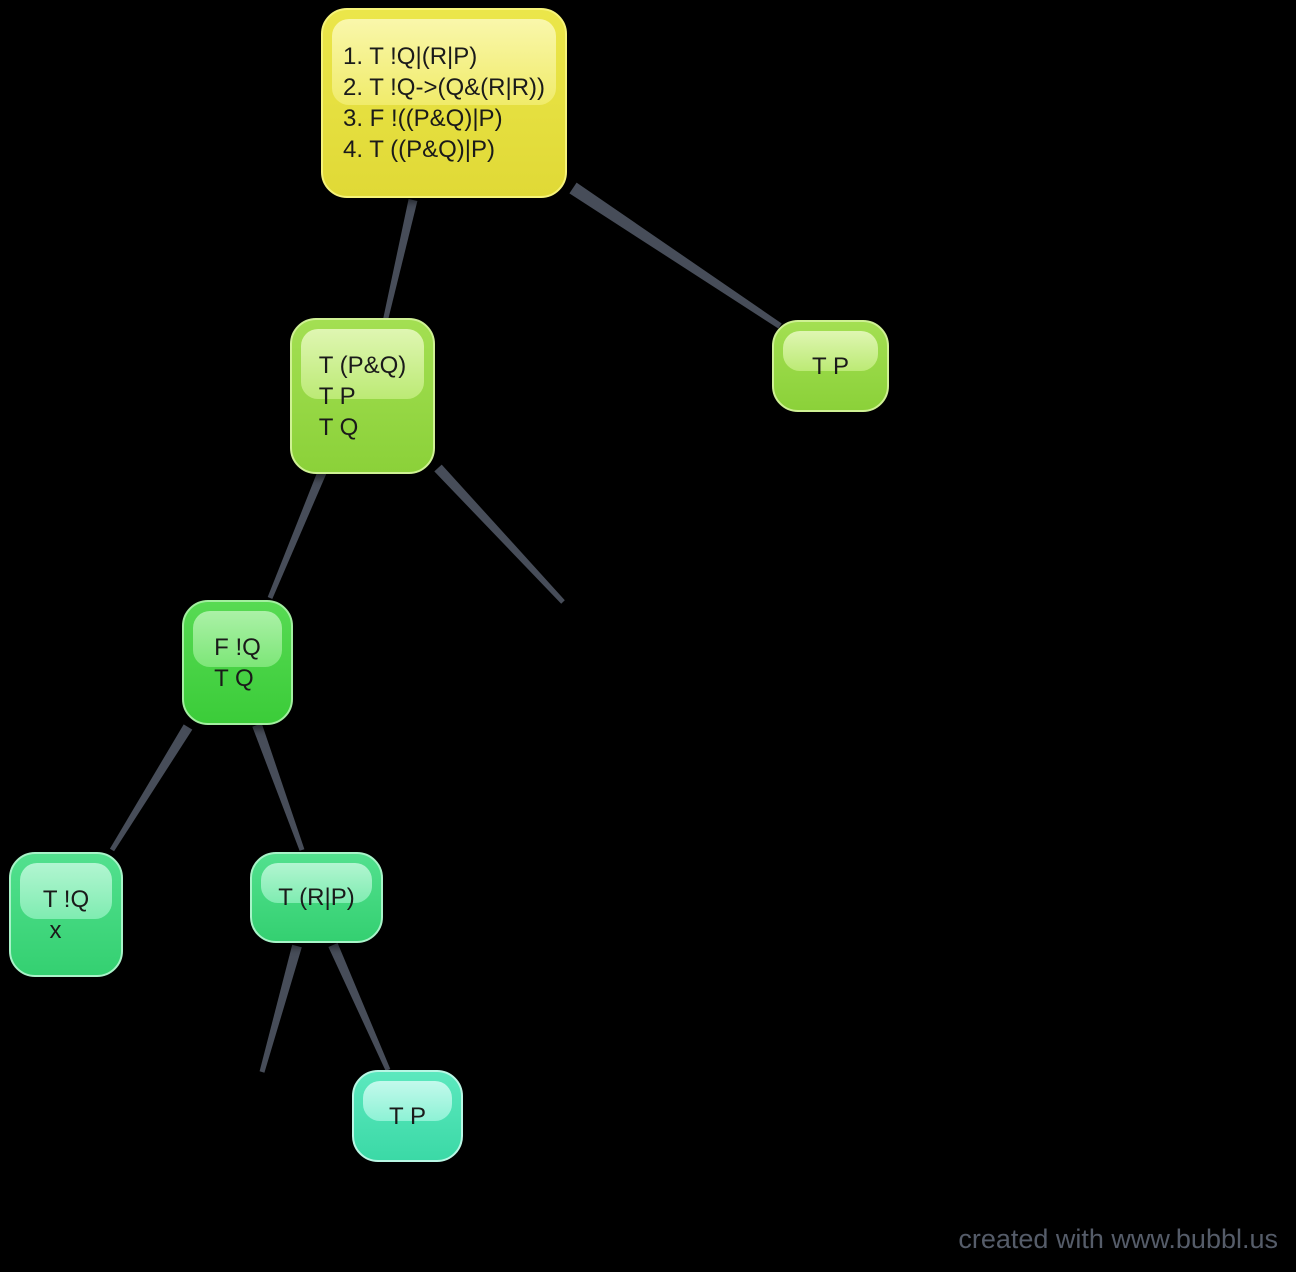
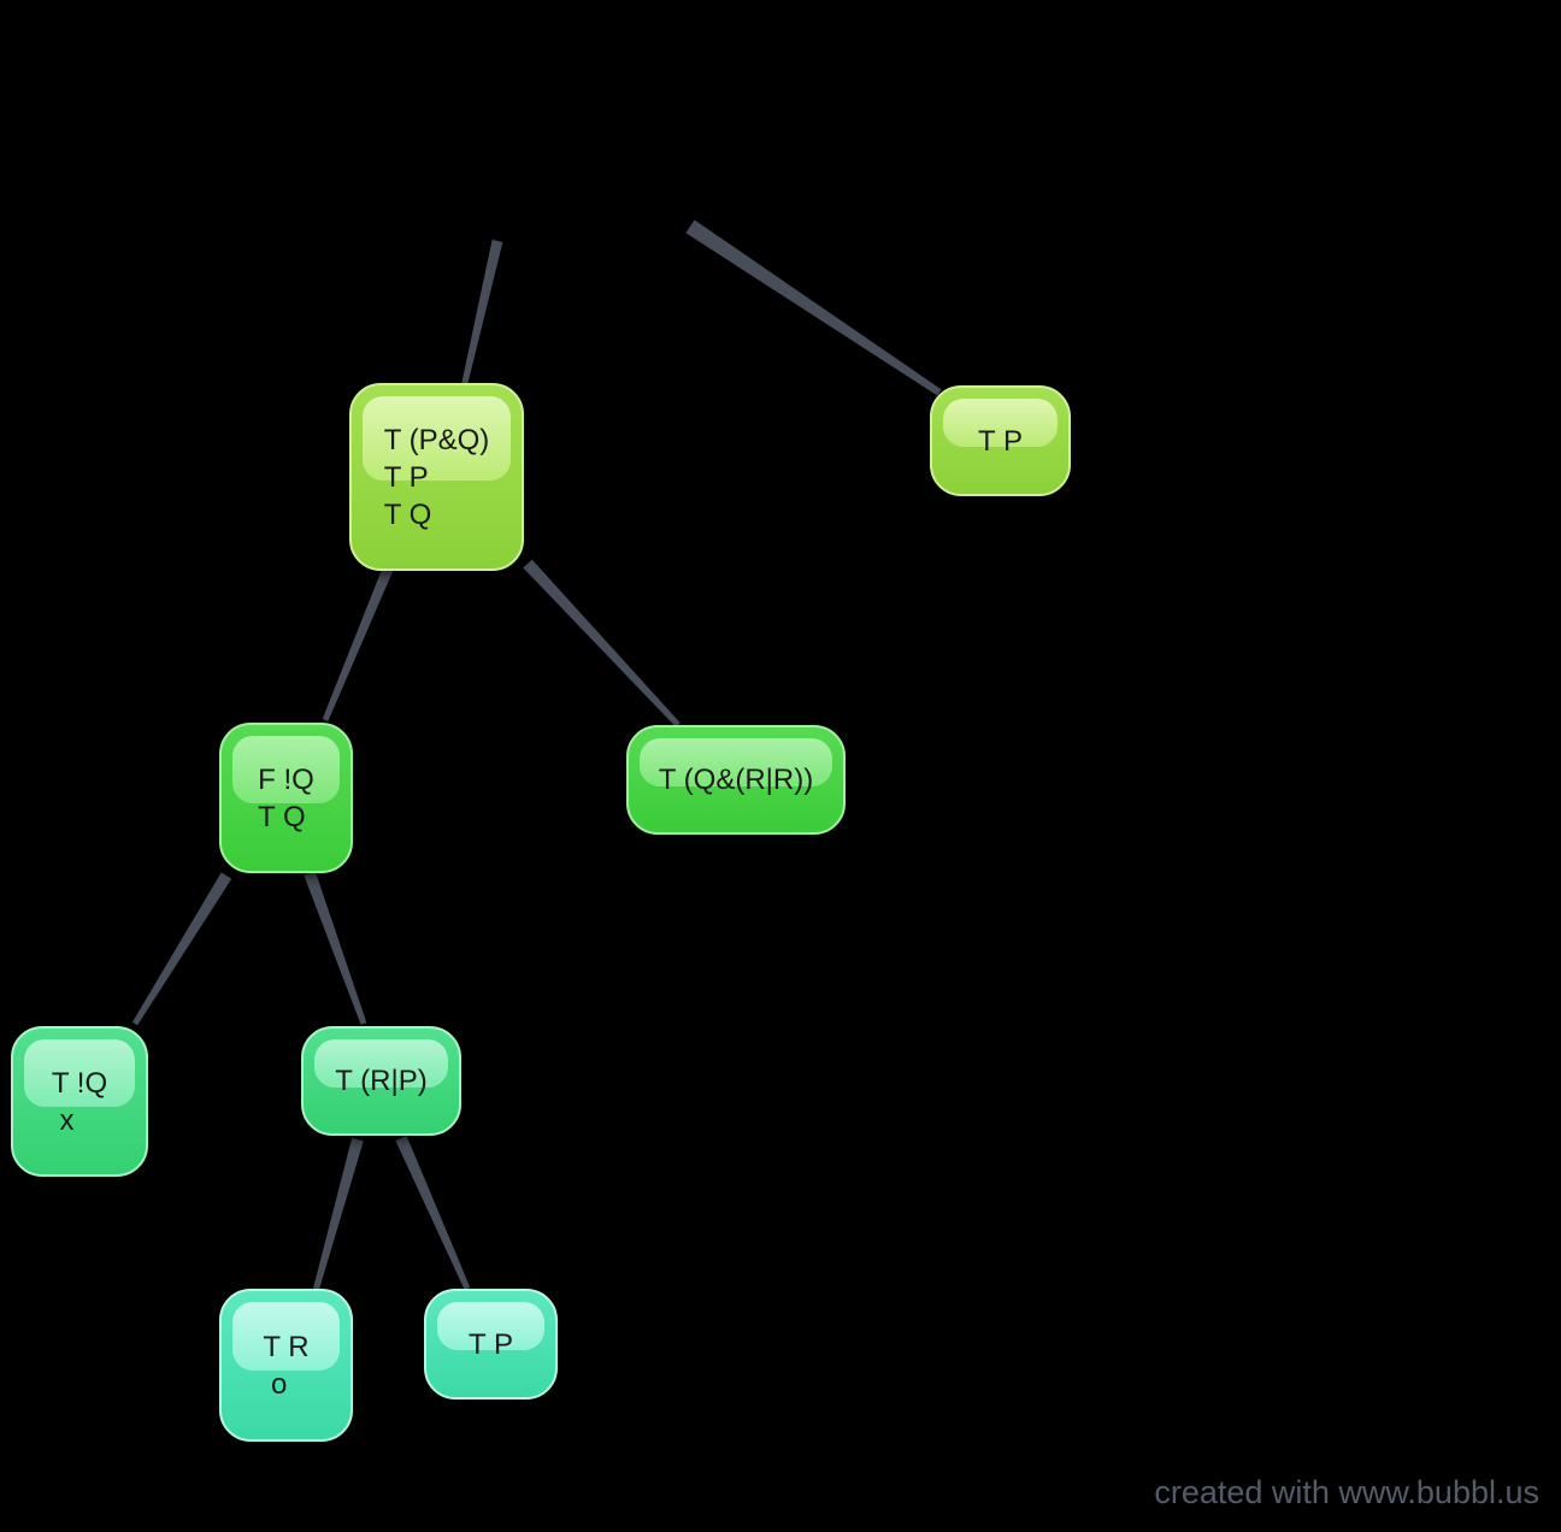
- 1. T !Q|(R|P)
- 2. T !Q->(Q&(R|R))
- 3. F !((P&Q)|P)
- 4. T ((P&Q)|P)
  T (P&Q)
  T P
  T Q
  T P
  F !Q
  T Q
+ T (Q&(R|R))
  T !Q
  x
  T (R|P)
+ T R
+ o
  T P
  created with www.bubbl.us
